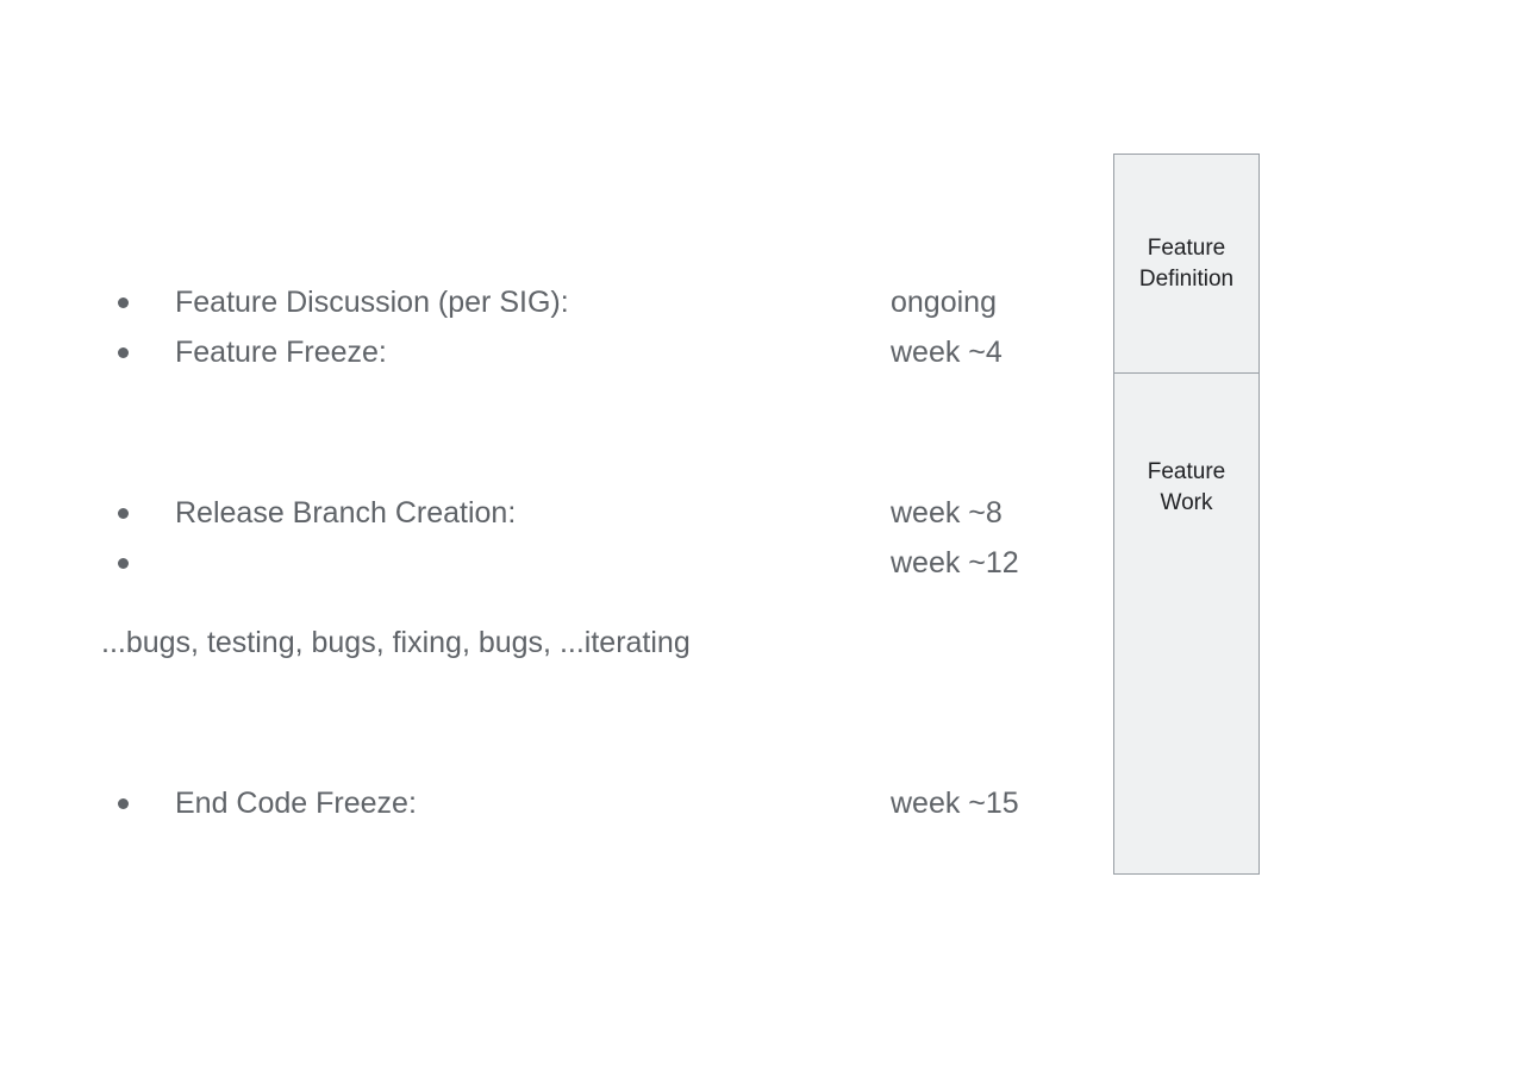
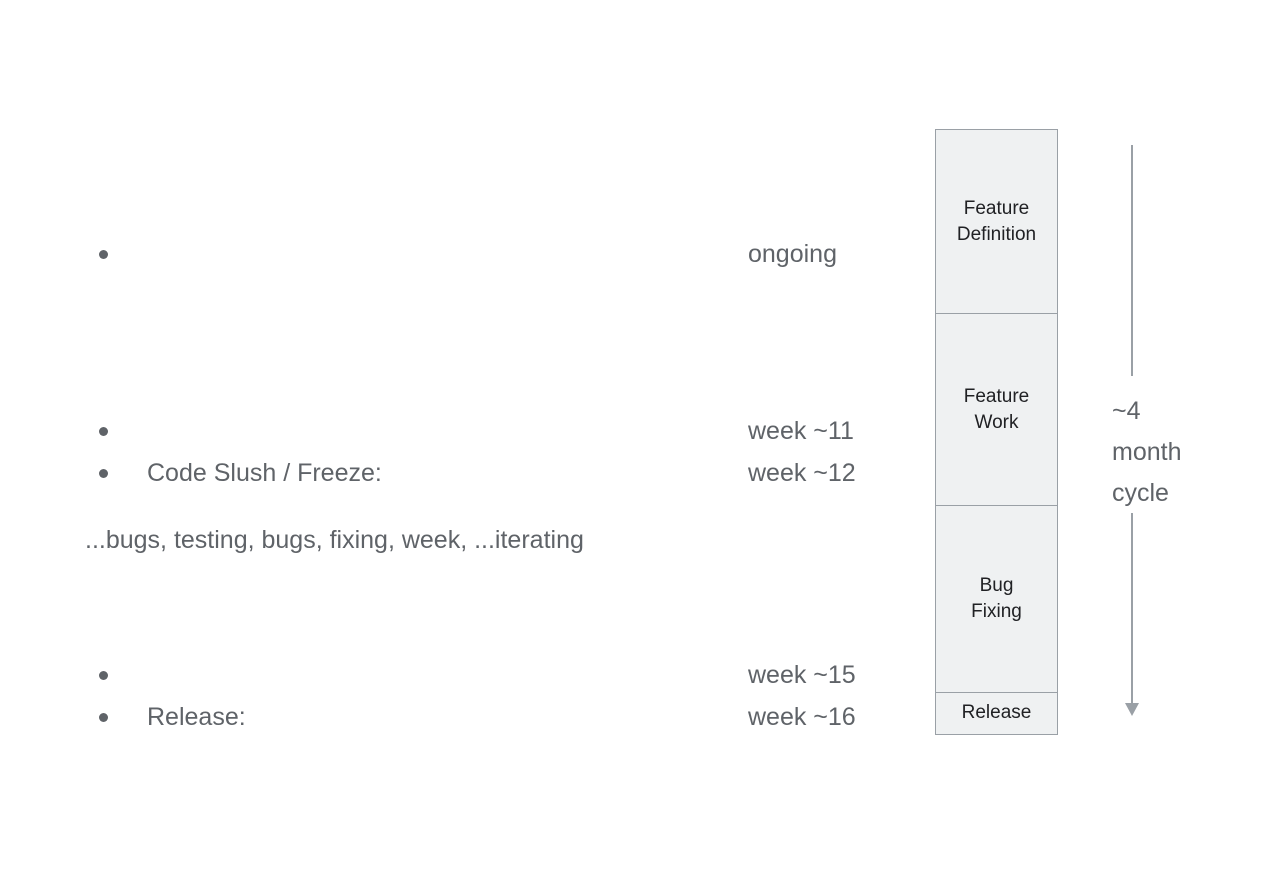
- Feature Discussion (per SIG):
  ongoing
- Feature Freeze:
- week ~4
- Release Branch Creation:
- week ~8
+ week ~11
+ Code Slush / Freeze:
  week ~12
- ...bugs, testing, bugs, fixing, bugs, ...iterating
+ ...bugs, testing, bugs, fixing, week, ...iterating
- End Code Freeze:
  week ~15
+ Release:
+ week ~16
  Feature
  Definition
  Feature
  Work
+ Bug
+ Fixing
+ Release
+ ~4
+ month
+ cycle
